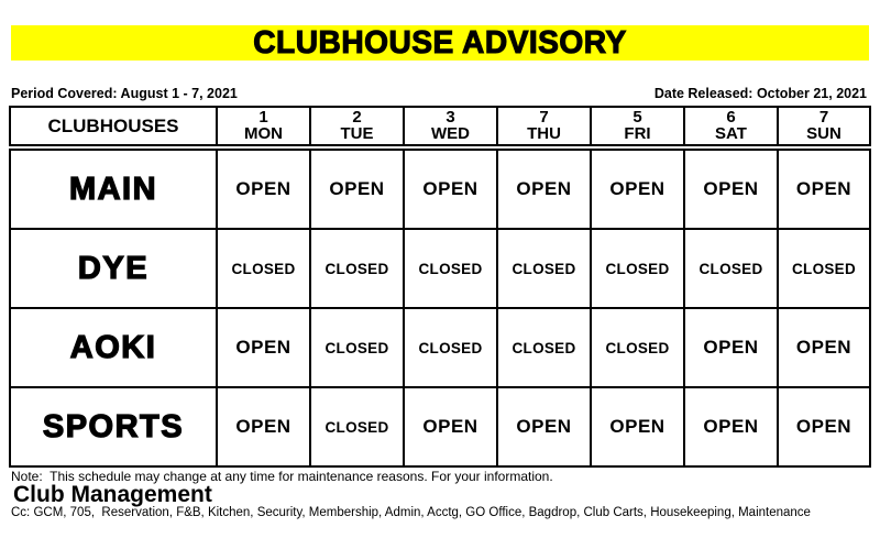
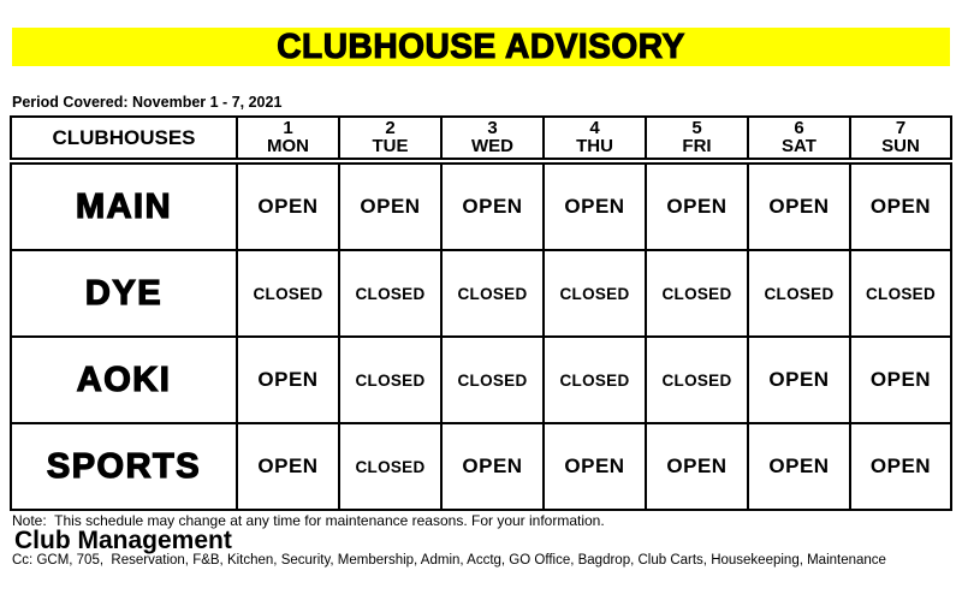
  CLUBHOUSE ADVISORY
- Period Covered: August 1 - 7, 2021
+ Period Covered: November 1 - 7, 2021
- Date Released: October 21, 2021
- CLUBHOUSES	1 MON	2 TUE	3 WED	7 THU	5 FRI	6 SAT	7 SUN
+ CLUBHOUSES	1 MON	2 TUE	3 WED	4 THU	5 FRI	6 SAT	7 SUN
  MAIN	OPEN	OPEN	OPEN	OPEN	OPEN	OPEN	OPEN
  DYE	CLOSED	CLOSED	CLOSED	CLOSED	CLOSED	CLOSED	CLOSED
  AOKI	OPEN	CLOSED	CLOSED	CLOSED	CLOSED	OPEN	OPEN
  SPORTS	OPEN	CLOSED	OPEN	OPEN	OPEN	OPEN	OPEN
  Note: This schedule may change at any time for maintenance reasons. For your information.
  Club Management
  Cc: GCM, 705, Reservation, F&B, Kitchen, Security, Membership, Admin, Acctg, GO Office, Bagdrop, Club Carts, Housekeeping, Maintenance
